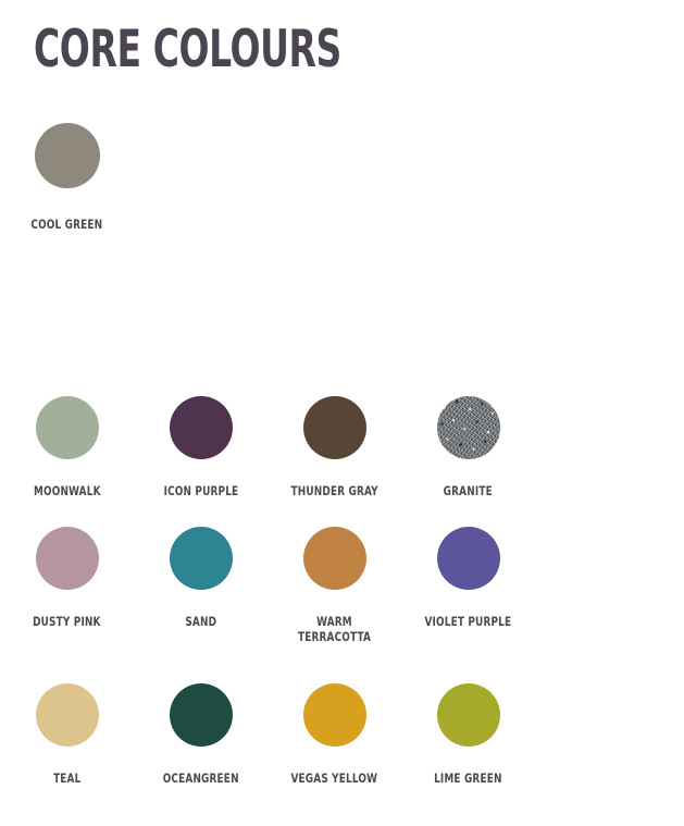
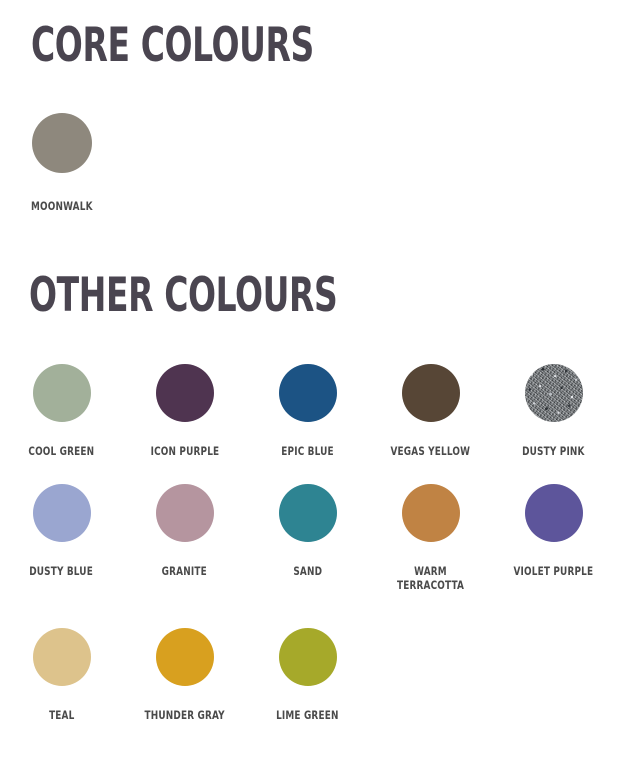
  CORE COLOURS
- COOL GREEN
+ MOONWALK
+ OTHER COLOURS
- MOONWALK
+ COOL GREEN
  ICON PURPLE
+ EPIC BLUE
- THUNDER GRAY
+ VEGAS YELLOW
- GRANITE
+ DUSTY PINK
+ DUSTY BLUE
- DUSTY PINK
+ GRANITE
  SAND
  WARM TERRACOTTA
  VIOLET PURPLE
  TEAL
- OCEANGREEN
- VEGAS YELLOW
+ THUNDER GRAY
  LIME GREEN
